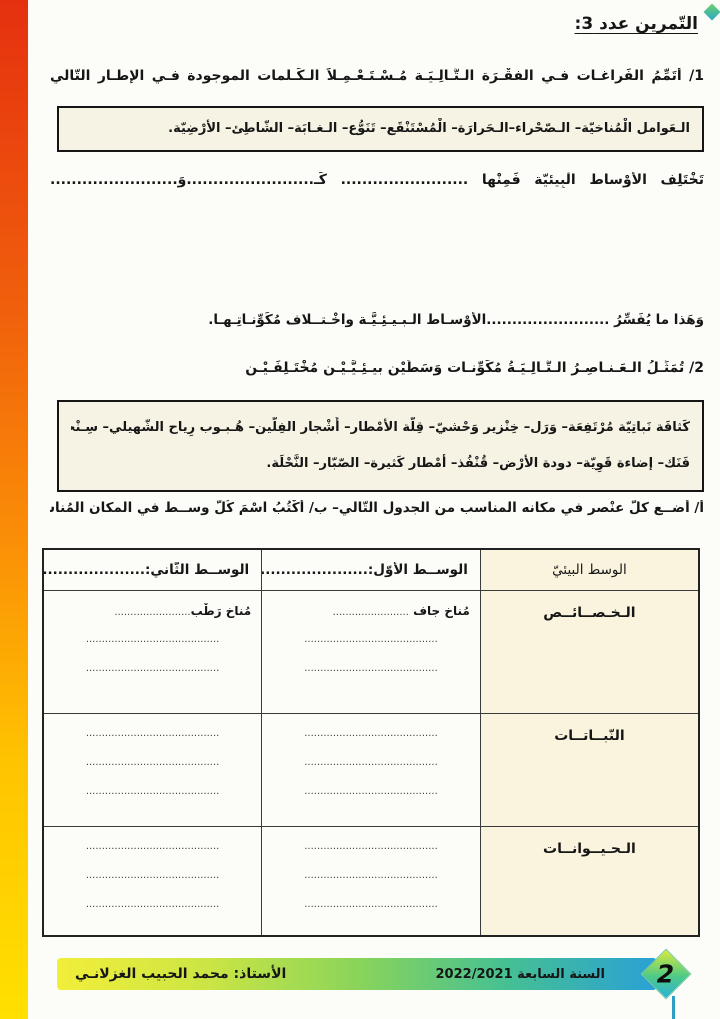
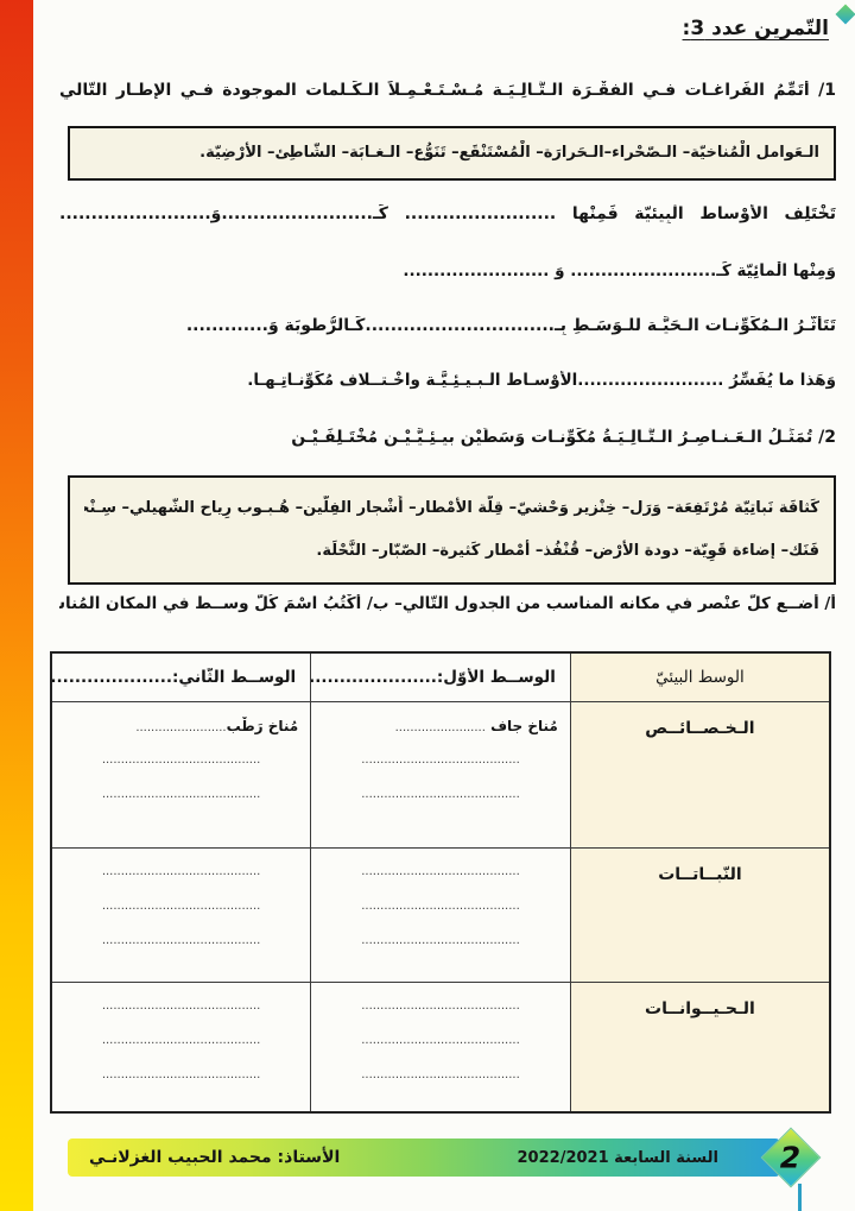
  التّمرين عدد 3:
  1/ أُتَمِّمُ الفَراغـات فـي الفقْـرَة الـتَّـالِـيَـة مُـسْـتَـعْـمِـلاً الـكَـلمات الموجودة فـي الإطـار التّالي
  الـعَوامل الْمُناخيّة– الـصّحْراء–الـحَرارَة– الْمُسْتَنْقَع– تَنَوُّع– الـغـابَة– الشّاطِئ– الأرْضِيّة.
  تَخْتَلِف الأوْساط الْبِيئيّة فَمِنْها ........................ كَـ........................وَ........................
+ وَمِنْها الْمائِيّة كَـ........................ وَ ........................
+ تَتَأَثَّـرُ الـمُكَوِّنـات الـحَيَّـة للـوَسَـطِ بِـ..............................كَـالرُّطوبَة وَ.............
  وَهَذا ما يُفَسِّرُ ........................الأوْسـاط الـبـيـئِـيَّـة واخْـتــلاف مُكَوِّنـاتِـهـا.
  2/ تُمَثِّـلُ الـعَـنـاصِـرُ الـتَّـالِـيَـةُ مُكَوِّنـات وَسَطَيْنِ بيـئِـيَّـيْـنِ مُخْتَـلِفَـيْـنِ
  كَثافَة نَباتِيّة مُرْتَفِعَة– وَرَل– خِنْزير وَحْشيّ– قِلَّة الأمْطار– أَشْجار الفِلّين– هُـبـوب رِياح الشّهيلي– سِـنْج
  فَنَك– إضاءة قَوِيّة– دودة الأرْض– قُنْفُذ– أمْطار كَثيرة– الصّبّار– النَّحْلَة.
  أ/ أضــع كلّ عنْصر في مكانه المناسب من الجدول التّالي– ب/ أكْتُبُ اسْمَ كُلّ وســط في المكان المُنا
  الوسط البيئيّ	الوســط الأوّل:.....................	الوســط الثّاني:....................
  الـخـصــائــص	مُناخ جاف ........................ .......................................... ..........................................	مُناخ رَطْب........................ .......................................... ..........................................
  النّبــاتــات	.......................................... .......................................... ..........................................	.......................................... .......................................... ..........................................
  الـحـيــوانــات	.......................................... .......................................... ..........................................	.......................................... .......................................... ..........................................
  السنة السابعة 2022/2021
  الأستاذ: محمد الحبيب الغزلانـي
